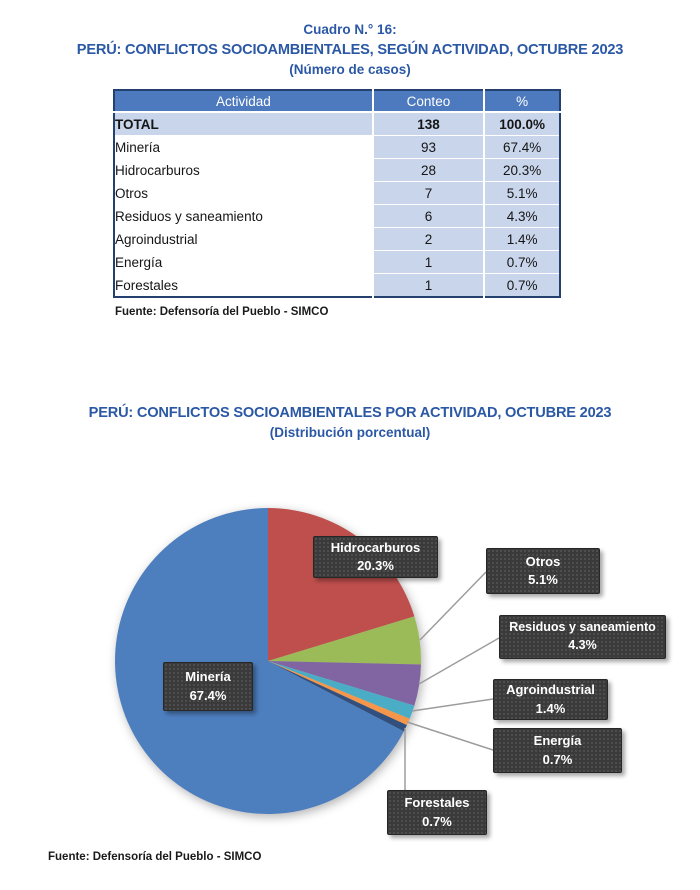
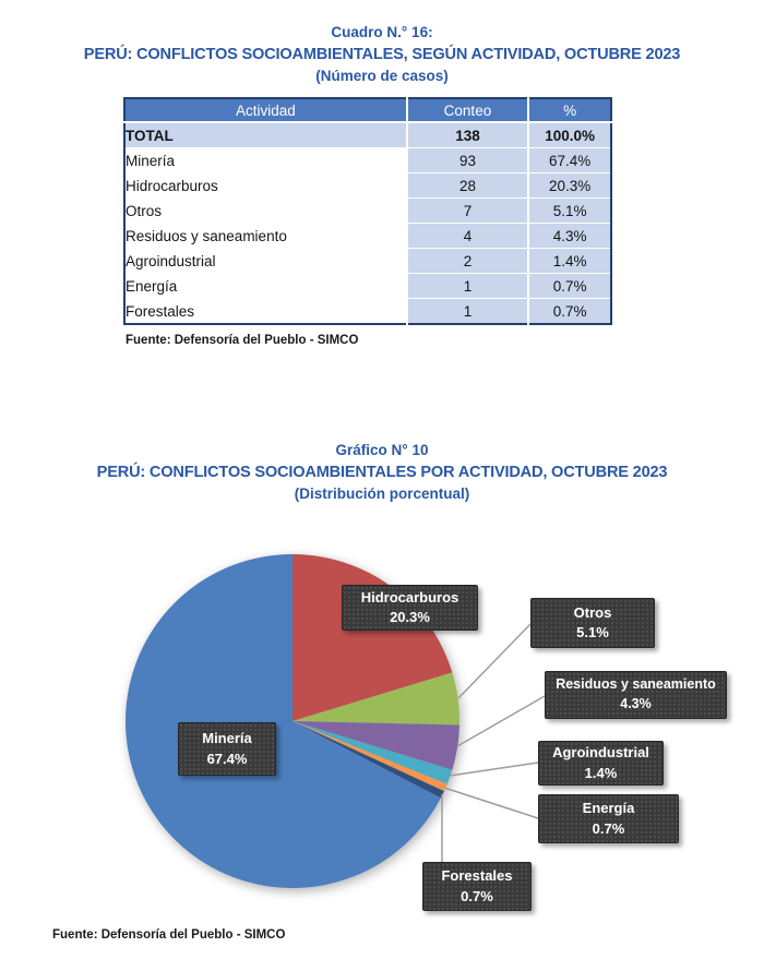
  Cuadro N.° 16:
  PERÚ: CONFLICTOS SOCIOAMBIENTALES, SEGÚN ACTIVIDAD, OCTUBRE 2023
  (Número de casos)
  Actividad	Conteo	%
  TOTAL	138	100.0%
  Minería	93	67.4%
  Hidrocarburos	28	20.3%
  Otros	7	5.1%
- Residuos y saneamiento	6	4.3%
+ Residuos y saneamiento	4	4.3%
  Agroindustrial	2	1.4%
  Energía	1	0.7%
  Forestales	1	0.7%
  Fuente: Defensoría del Pueblo - SIMCO
+ Gráfico N° 10
  PERÚ: CONFLICTOS SOCIOAMBIENTALES POR ACTIVIDAD, OCTUBRE 2023
  (Distribución porcentual)
  Hidrocarburos
  20.3%
  Otros
  5.1%
  Residuos y saneamiento
  4.3%
  Agroindustrial
  1.4%
  Energía
  0.7%
  Forestales
  0.7%
  Minería
  67.4%
  Fuente: Defensoría del Pueblo - SIMCO
